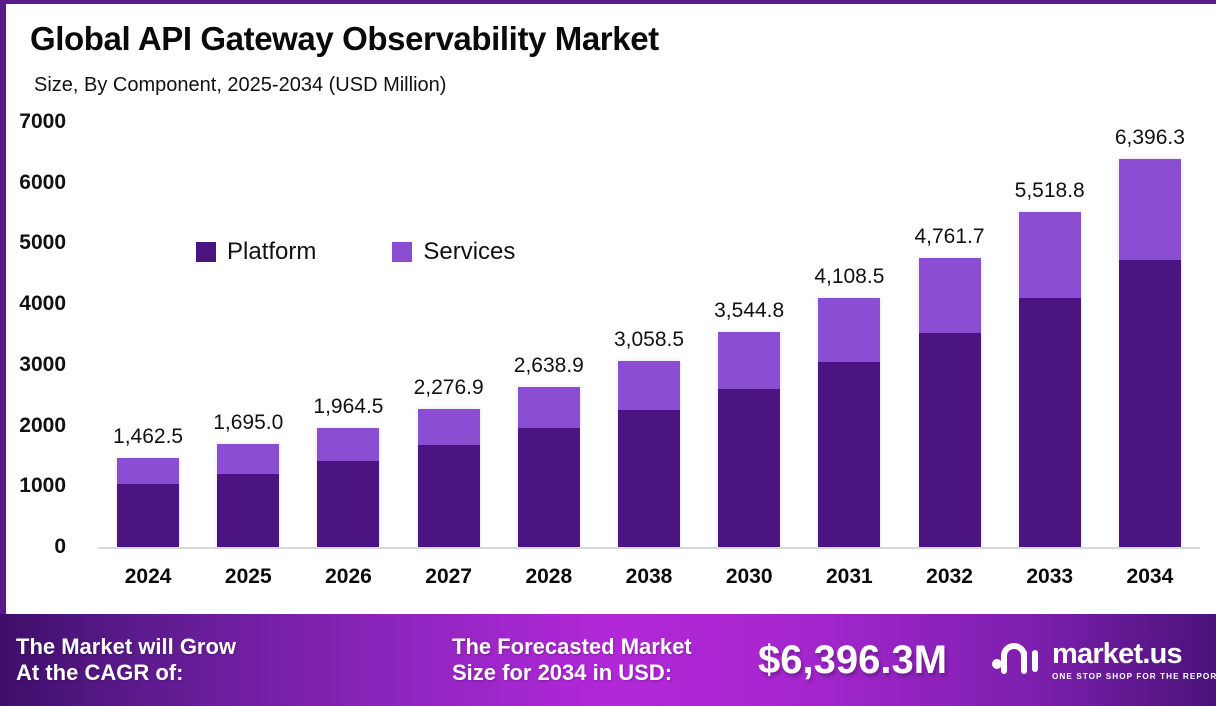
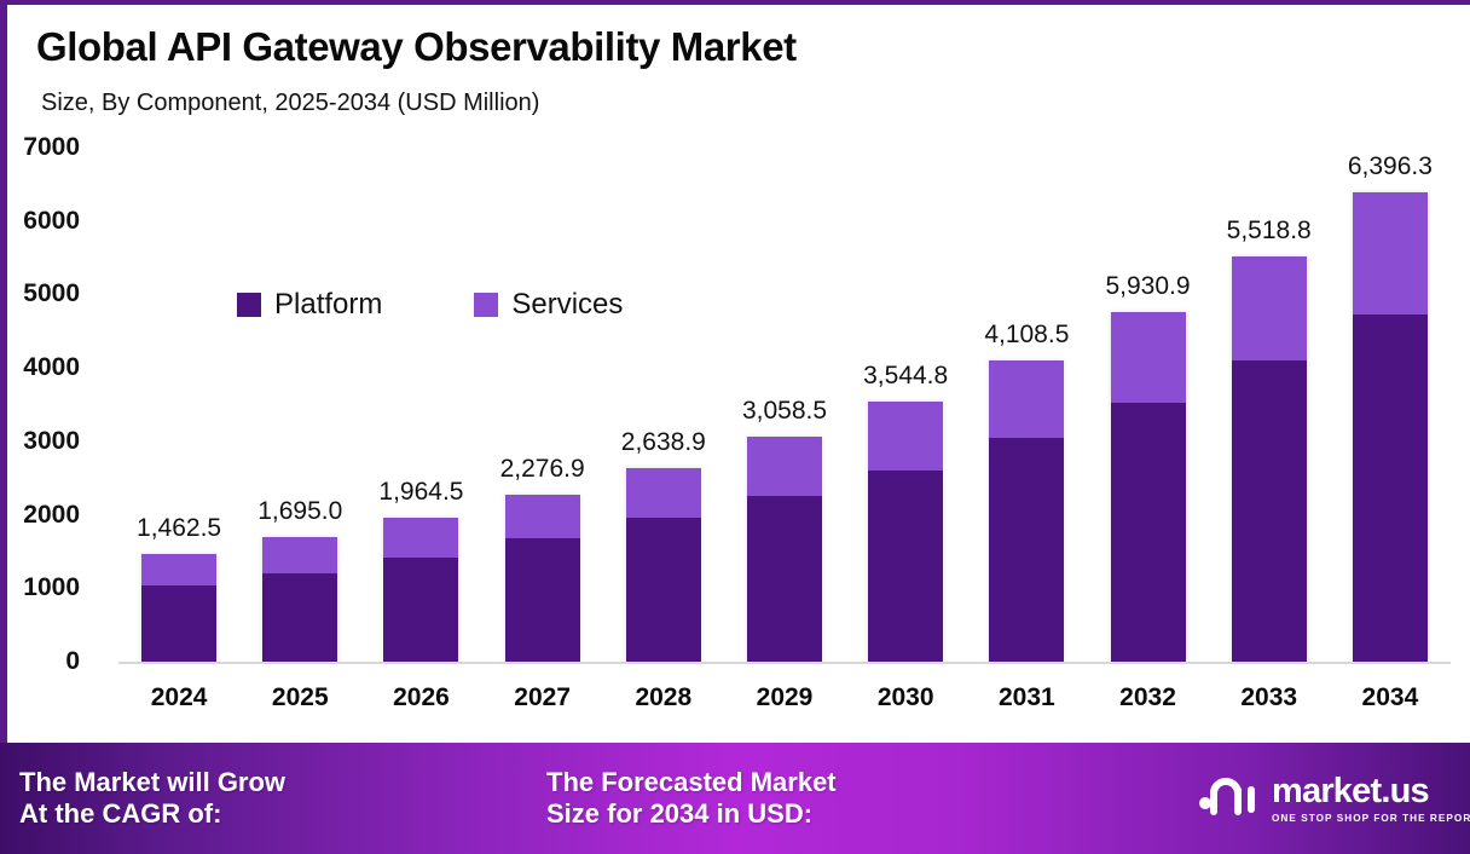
  Global API Gateway Observability Market
  Size, By Component, 2025-2034 (USD Million)
  7000
  6000
  5000
  4000
  3000
  2000
  1000
  0
  1,462.5
  2024
  1,695.0
  2025
  1,964.5
  2026
  2,276.9
  2027
  2,638.9
  2028
  3,058.5
- 2038
+ 2029
  3,544.8
  2030
  4,108.5
  2031
- 4,761.7
+ 5,930.9
  2032
  5,518.8
  2033
  6,396.3
  2034
  Platform
  Services
  The Market will Grow
  At the CAGR of:
  The Forecasted Market
  Size for 2034 in USD:
- $6,396.3M
  market.us
  ONE STOP SHOP FOR THE REPOR
